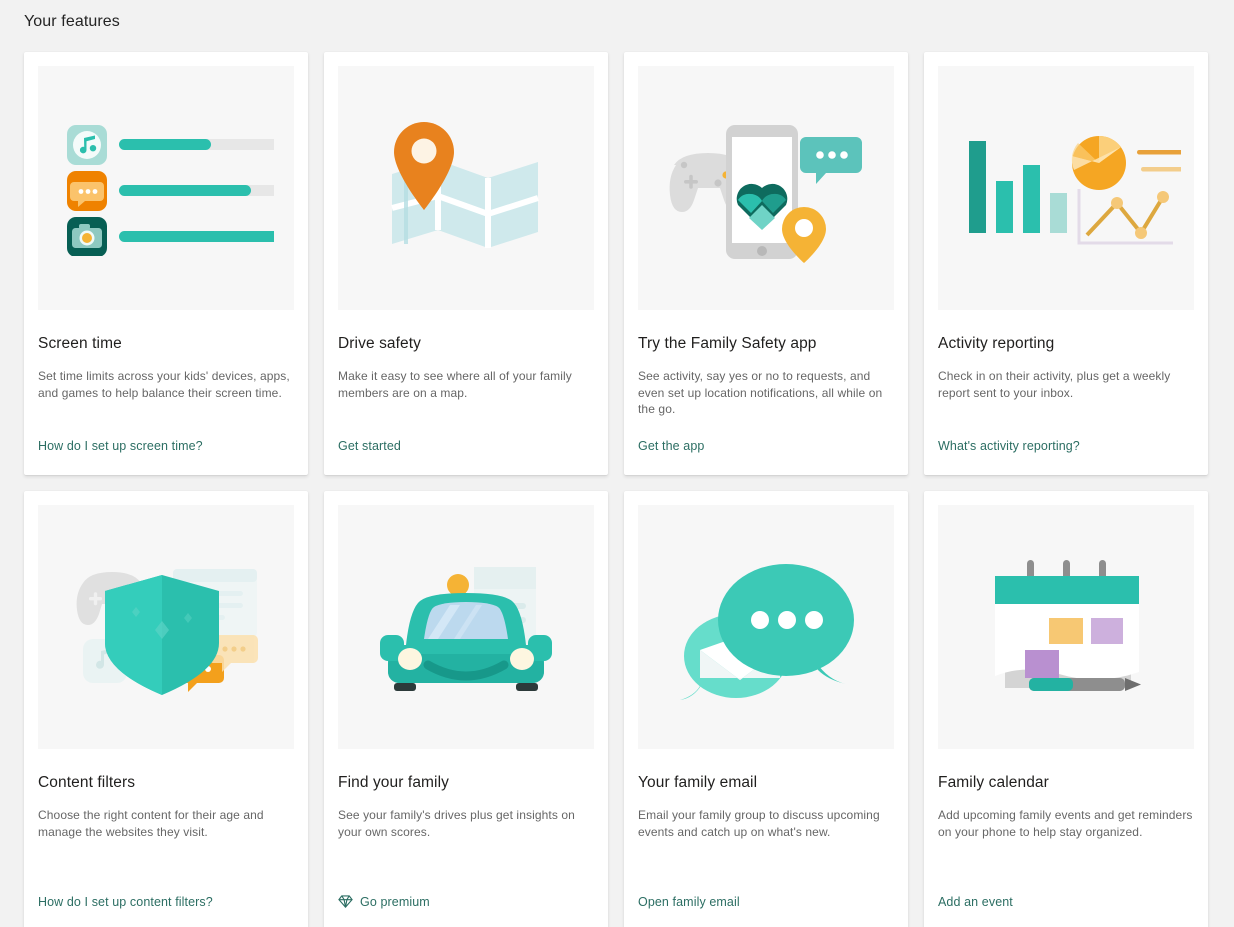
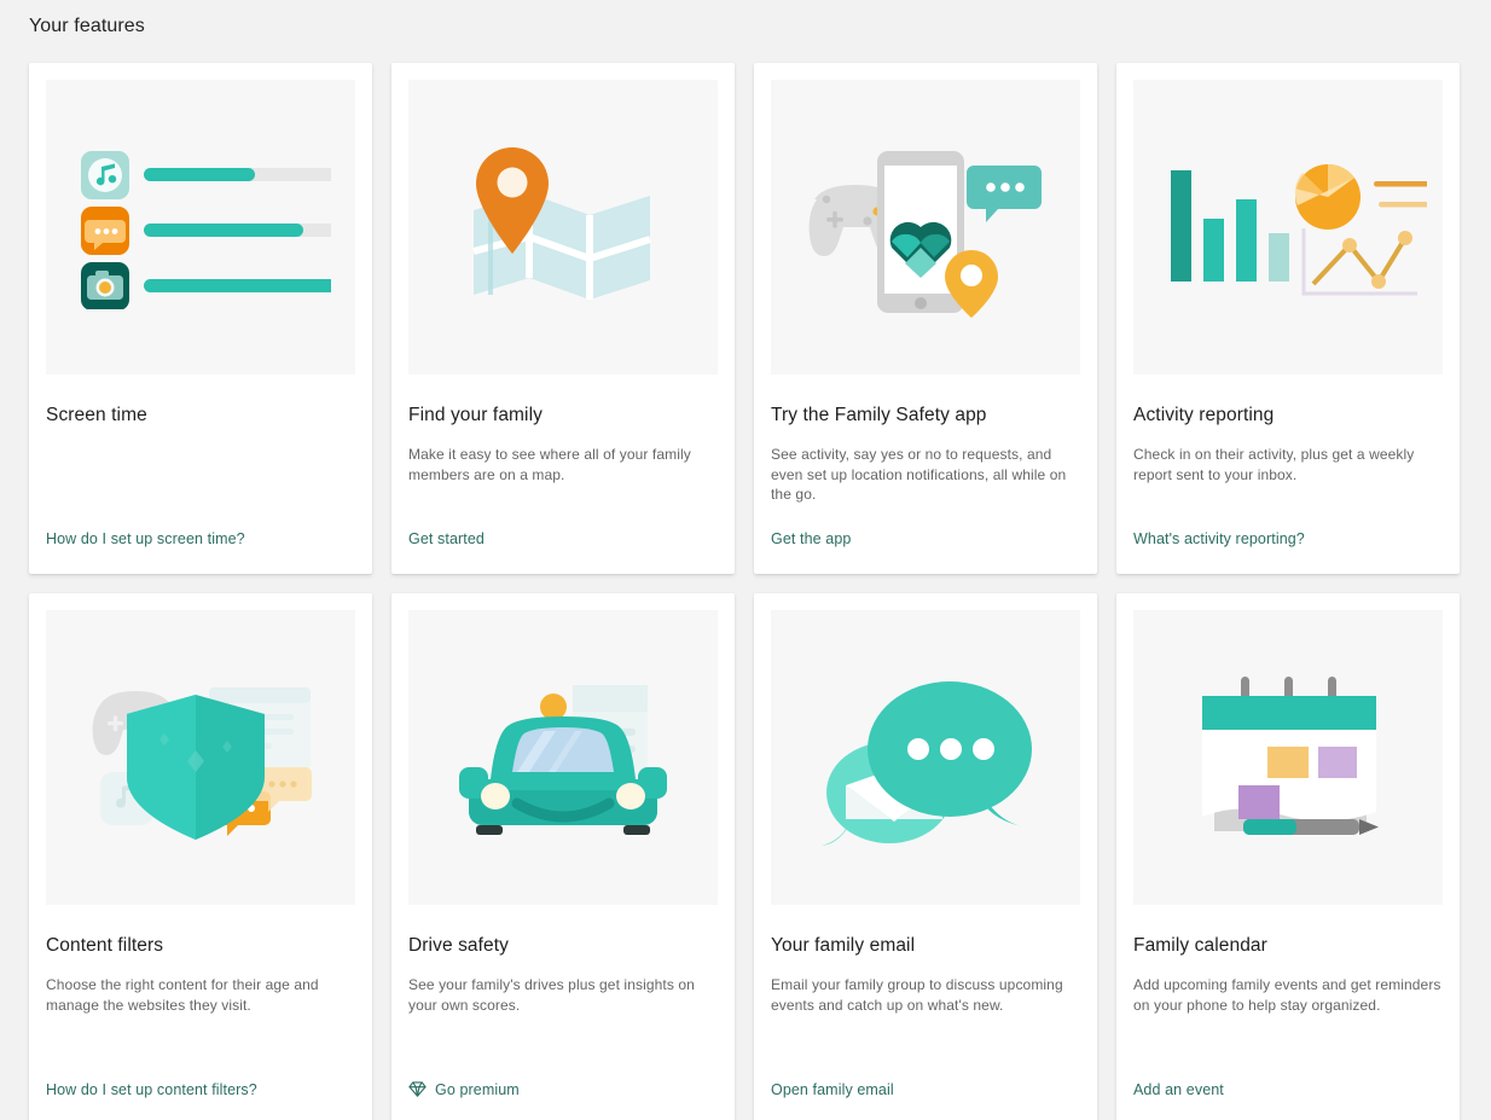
  Your features
  Screen time
- Set time limits across your kids' devices, apps, and games to help balance their screen time.
  How do I set up screen time?
- Drive safety
+ Find your family
  Make it easy to see where all of your family members are on a map.
  Get started
  Try the Family Safety app
  See activity, say yes or no to requests, and even set up location notifications, all while on the go.
  Get the app
  Activity reporting
  Check in on their activity, plus get a weekly report sent to your inbox.
  What's activity reporting?
  Content filters
  Choose the right content for their age and manage the websites they visit.
  How do I set up content filters?
- Find your family
+ Drive safety
  See your family's drives plus get insights on your own scores.
  Go premium
  Your family email
  Email your family group to discuss upcoming events and catch up on what's new.
  Open family email
  Family calendar
  Add upcoming family events and get reminders on your phone to help stay organized.
  Add an event
